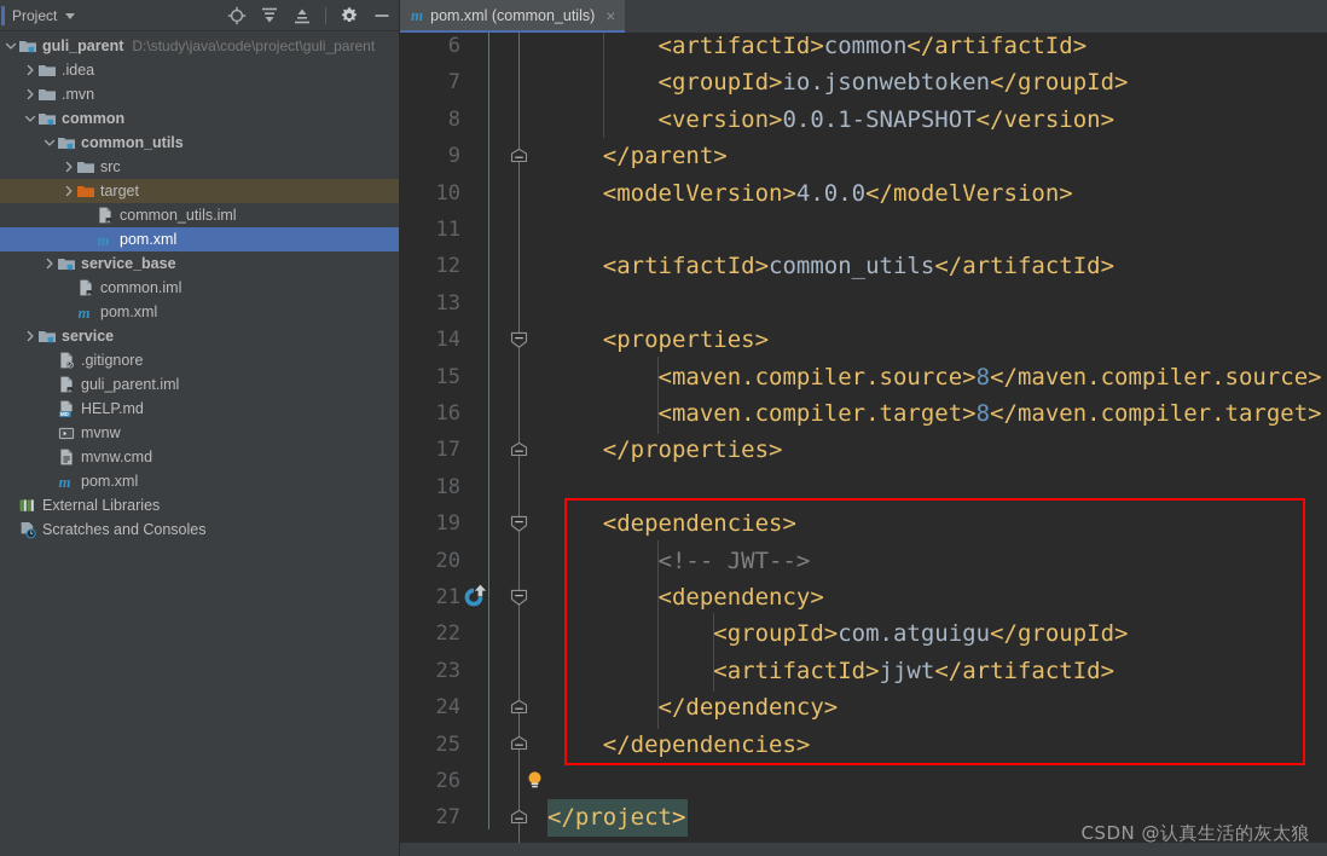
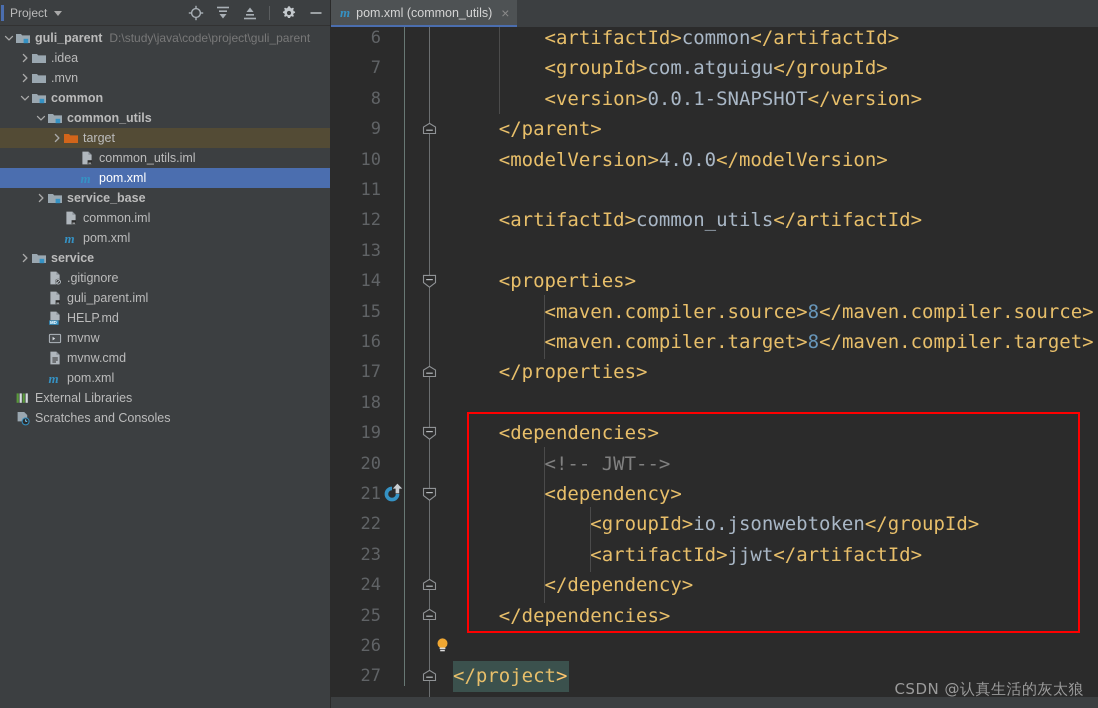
  Project
  guli_parent
  D:\study\java\code\project\guli_parent
  .idea
  .mvn
  common
  common_utils
- src
  target
  common_utils.iml
  m
  pom.xml
  service_base
  common.iml
  m
  pom.xml
  service
  .gitignore
  guli_parent.iml
  HELP.md
  mvnw
  mvnw.cmd
  m
  pom.xml
  External Libraries
  Scratches and Consoles
  m
  pom.xml (common_utils)
  ×
  6
  <artifactId>common</artifactId>
  7
- <groupId>io.jsonwebtoken</groupId>
+ <groupId>com.atguigu</groupId>
  8
  <version>0.0.1-SNAPSHOT</version>
  9
  </parent>
  10
  <modelVersion>4.0.0</modelVersion>
  11
  12
  <artifactId>common_utils</artifactId>
  13
  14
  <properties>
  15
  <maven.compiler.source>8</maven.compiler.source>
  16
  <maven.compiler.target>8</maven.compiler.target>
  17
  </properties>
  18
  19
  <dependencies>
  20
  <!-- JWT-->
  21
  <dependency>
  22
- <groupId>com.atguigu</groupId>
+ <groupId>io.jsonwebtoken</groupId>
  23
  <artifactId>jjwt</artifactId>
  24
  </dependency>
  25
  </dependencies>
  26
  27
  </project>
  CSDN @认真生活的灰太狼
